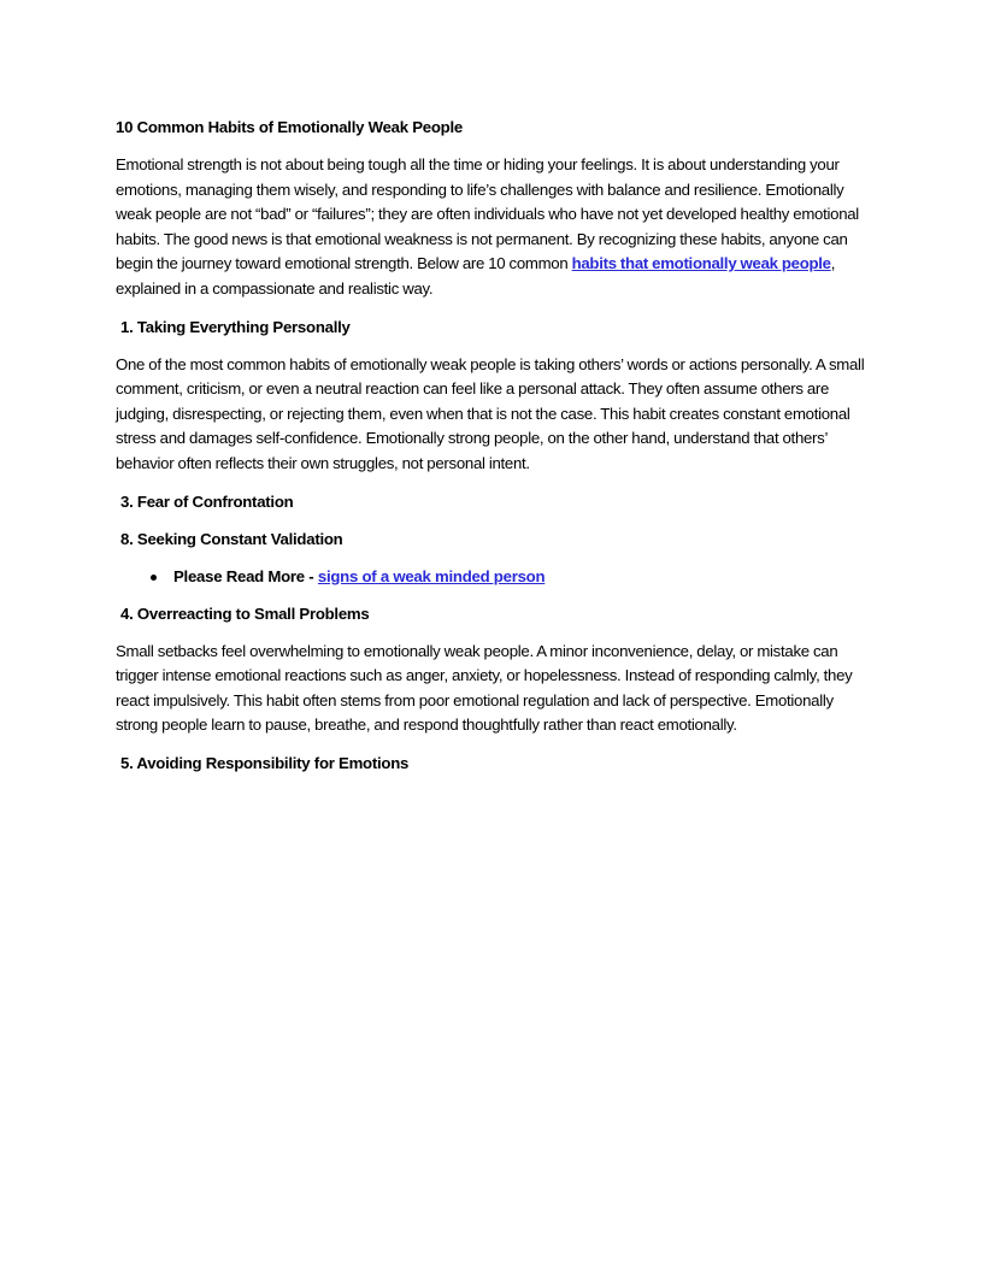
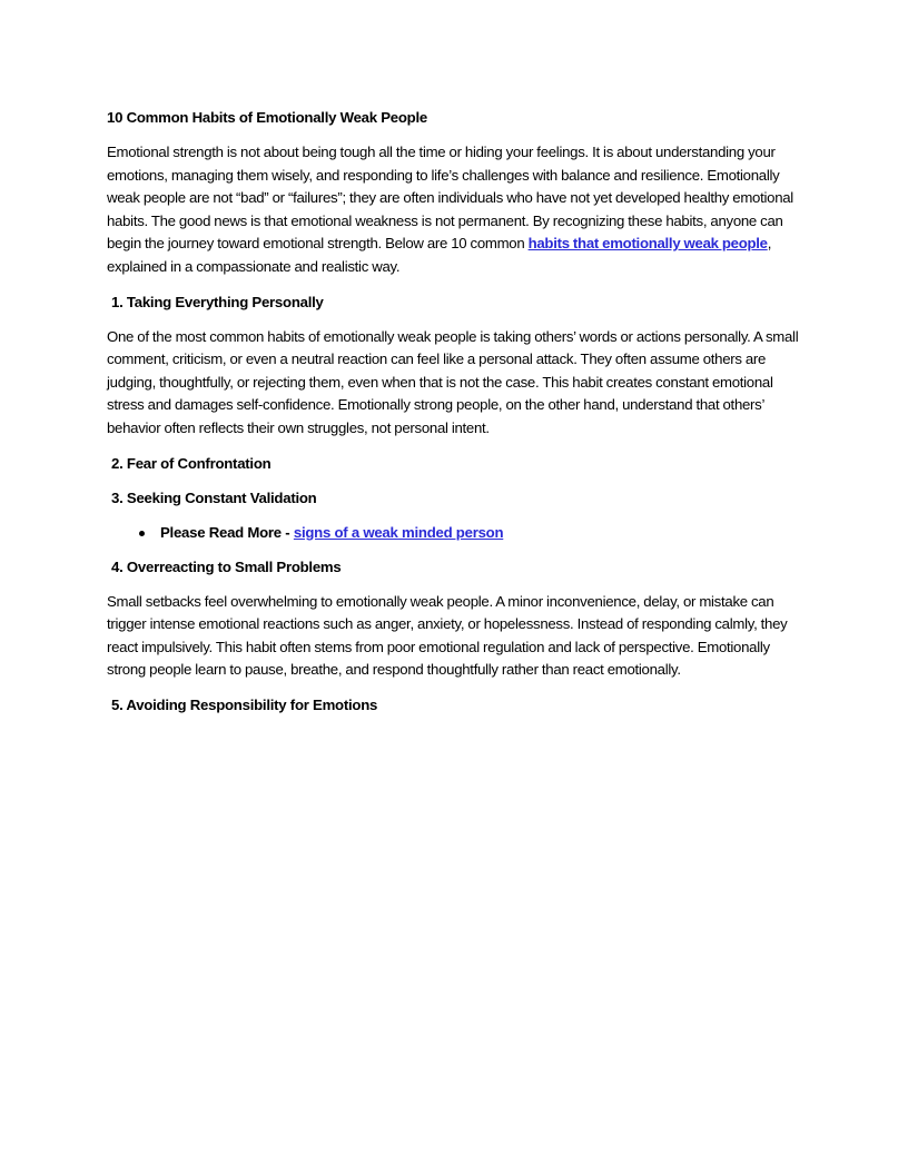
  10 Common Habits of Emotionally Weak People
  Emotional strength is not about being tough all the time or hiding your feelings. It is about understanding your emotions, managing them wisely, and responding to life’s challenges with balance and resilience. Emotionally weak people are not “bad” or “failures”; they are often individuals who have not yet developed healthy emotional habits. The good news is that emotional weakness is not permanent. By recognizing these habits, anyone can begin the journey toward emotional strength. Below are 10 common habits that emotionally weak people, explained in a compassionate and realistic way.
  1. Taking Everything Personally
- One of the most common habits of emotionally weak people is taking others’ words or actions personally. A small comment, criticism, or even a neutral reaction can feel like a personal attack. They often assume others are judging, disrespecting, or rejecting them, even when that is not the case. This habit creates constant emotional stress and damages self-confidence. Emotionally strong people, on the other hand, understand that others’ behavior often reflects their own struggles, not personal intent.
+ One of the most common habits of emotionally weak people is taking others’ words or actions personally. A small comment, criticism, or even a neutral reaction can feel like a personal attack. They often assume others are judging, thoughtfully, or rejecting them, even when that is not the case. This habit creates constant emotional stress and damages self-confidence. Emotionally strong people, on the other hand, understand that others’ behavior often reflects their own struggles, not personal intent.
- 3. Fear of Confrontation
+ 2. Fear of Confrontation
- 8. Seeking Constant Validation
+ 3. Seeking Constant Validation
  Please Read More - signs of a weak minded person
  4. Overreacting to Small Problems
  Small setbacks feel overwhelming to emotionally weak people. A minor inconvenience, delay, or mistake can trigger intense emotional reactions such as anger, anxiety, or hopelessness. Instead of responding calmly, they react impulsively. This habit often stems from poor emotional regulation and lack of perspective. Emotionally strong people learn to pause, breathe, and respond thoughtfully rather than react emotionally.
  5. Avoiding Responsibility for Emotions
